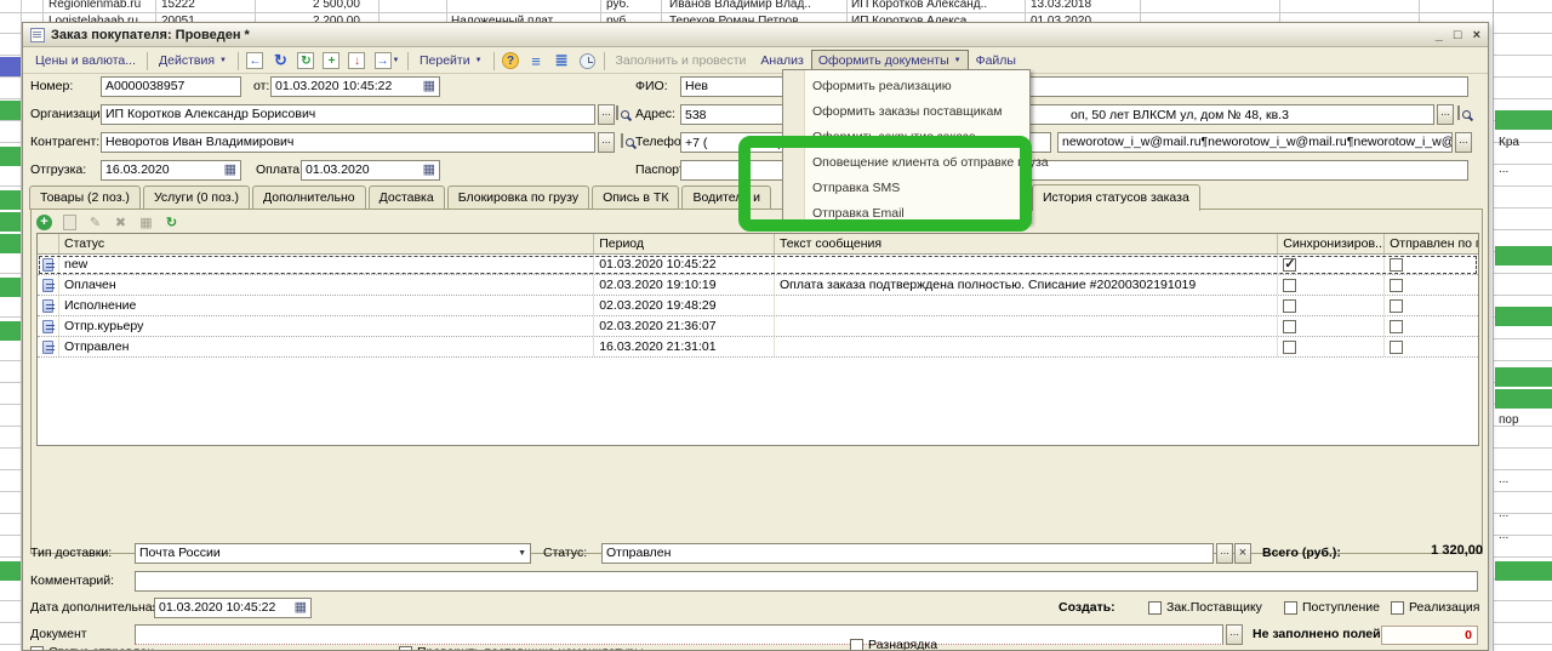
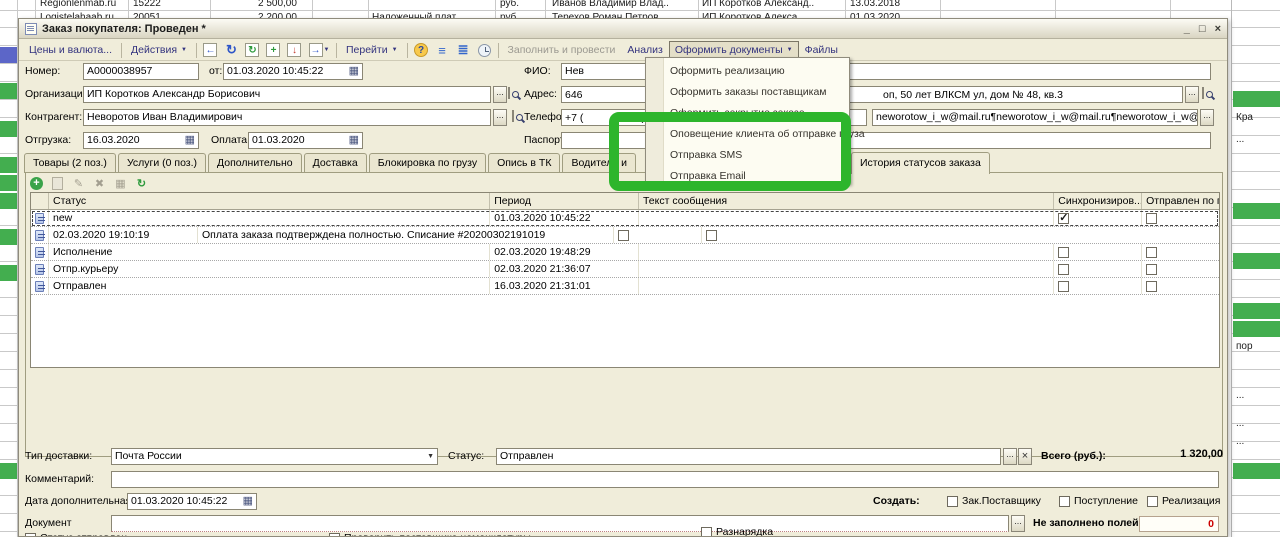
  Regionlenmab.ru
  15222
  2 500,00
  руб.
  Иванов Владимир Влад..
  ИП Коротков Александ..
  13.03.2018
  Кра
  ...
  пор
  ...
  ...
  ...
  Заказ покупателя: Проведен *
  _
  □
  ×
  Цены и валюта...
  Действия
  ←
  ↻
  ↻
  +
  ↓
  →
  Перейти
  ?
  ≡
  ≣
  Заполнить и провести
  Анализ
  Оформить документы
  Файлы
  Номер:
  А0000038957
  от:
  01.03.2020 10:45:22
  ▦
  ФИО:
  Нев
  Организаци
  ИП Коротков Александр Борисович
  Адрес:
- 538
+ 646
  оп, 50 лет ВЛКСМ ул, дом № 48, кв.3
  Контрагент:
  Неворотов Иван Владимирович
  Телефо
  +7 (
  +7 (
  neworotow_i_w@mail.ru¶neworotow_i_w@mail.ru¶neworotow_i_w@
  Отгрузка:
  16.03.2020
  ▦
  Оплата
  01.03.2020
  ▦
  Паспор
  Товары (2 поз.)
  Услуги (0 поз.)
  Дополнительно
  Доставка
  Блокировка по грузу
  Опись в ТК
  Водители и
  История статусов заказа
  +
  ✎
  ✖
  ▦
  ↻
  Статус
  Период
  Текст сообщения
  Синхронизиров...
  Отправлен по
  new
  01.03.2020 10:45:22
- Оплачен
  02.03.2020 19:10:19
  Оплата заказа подтверждена полностью. Списание #20200302191019
  Исполнение
  02.03.2020 19:48:29
  Отпр.курьеру
  02.03.2020 21:36:07
  Отправлен
  16.03.2020 21:31:01
  Тип доставки:
  Почта России
  Статус:
  Отправлен
  Всего (руб.):
  1 320,00
  Комментарий:
  Дата дополнительна
  01.03.2020 10:45:22
  ▦
  Создать:
  Зак.Поставщику
  Поступление
  Реализация
  Документ
  Не заполнено полей
  0
  Разнарядка
  Оформить реализацию
  Оформить заказы поставщикам
  Оформить закрытие заказа
  Оповещение клиента об отправке груза
  Отправка SMS
  Отправка Email
